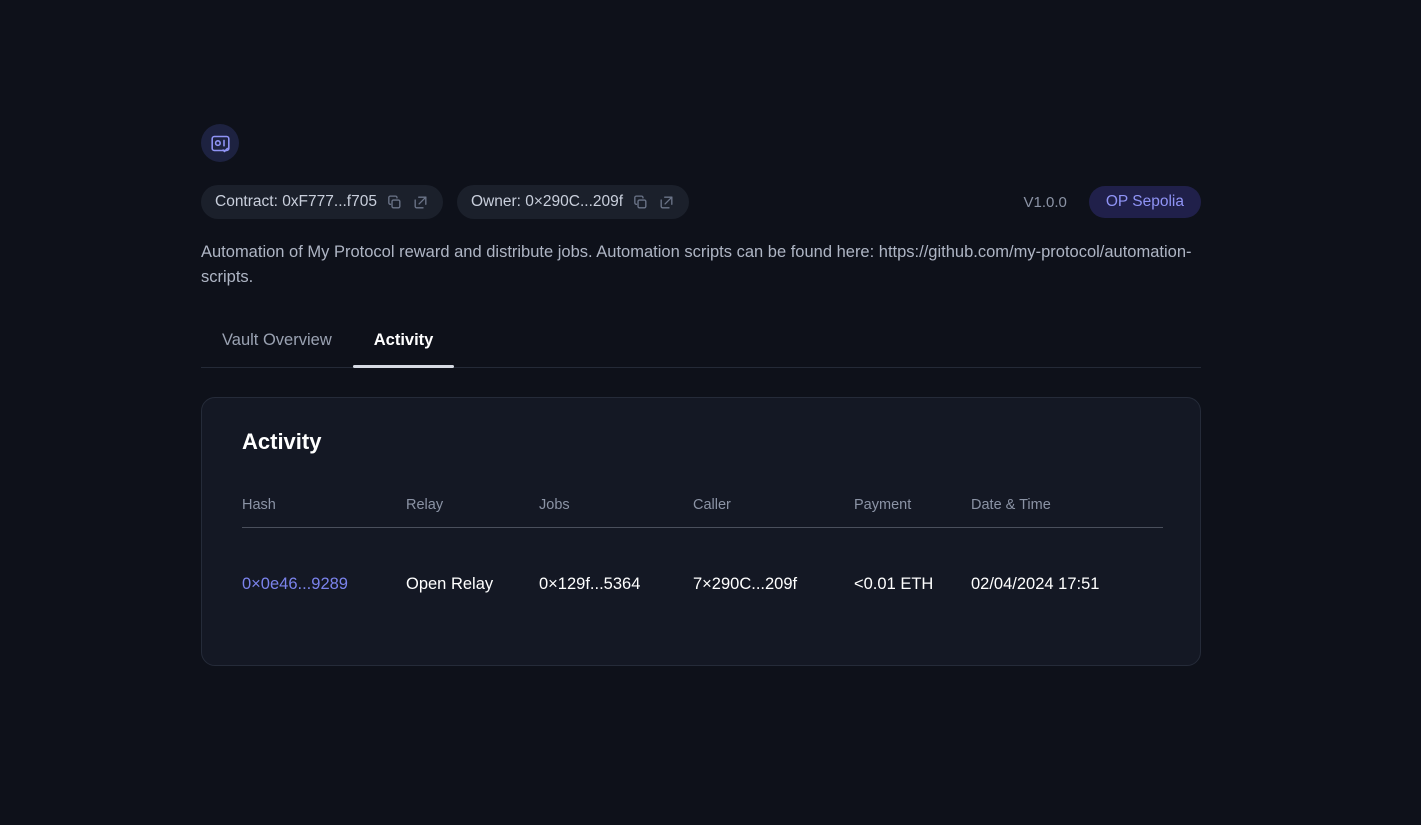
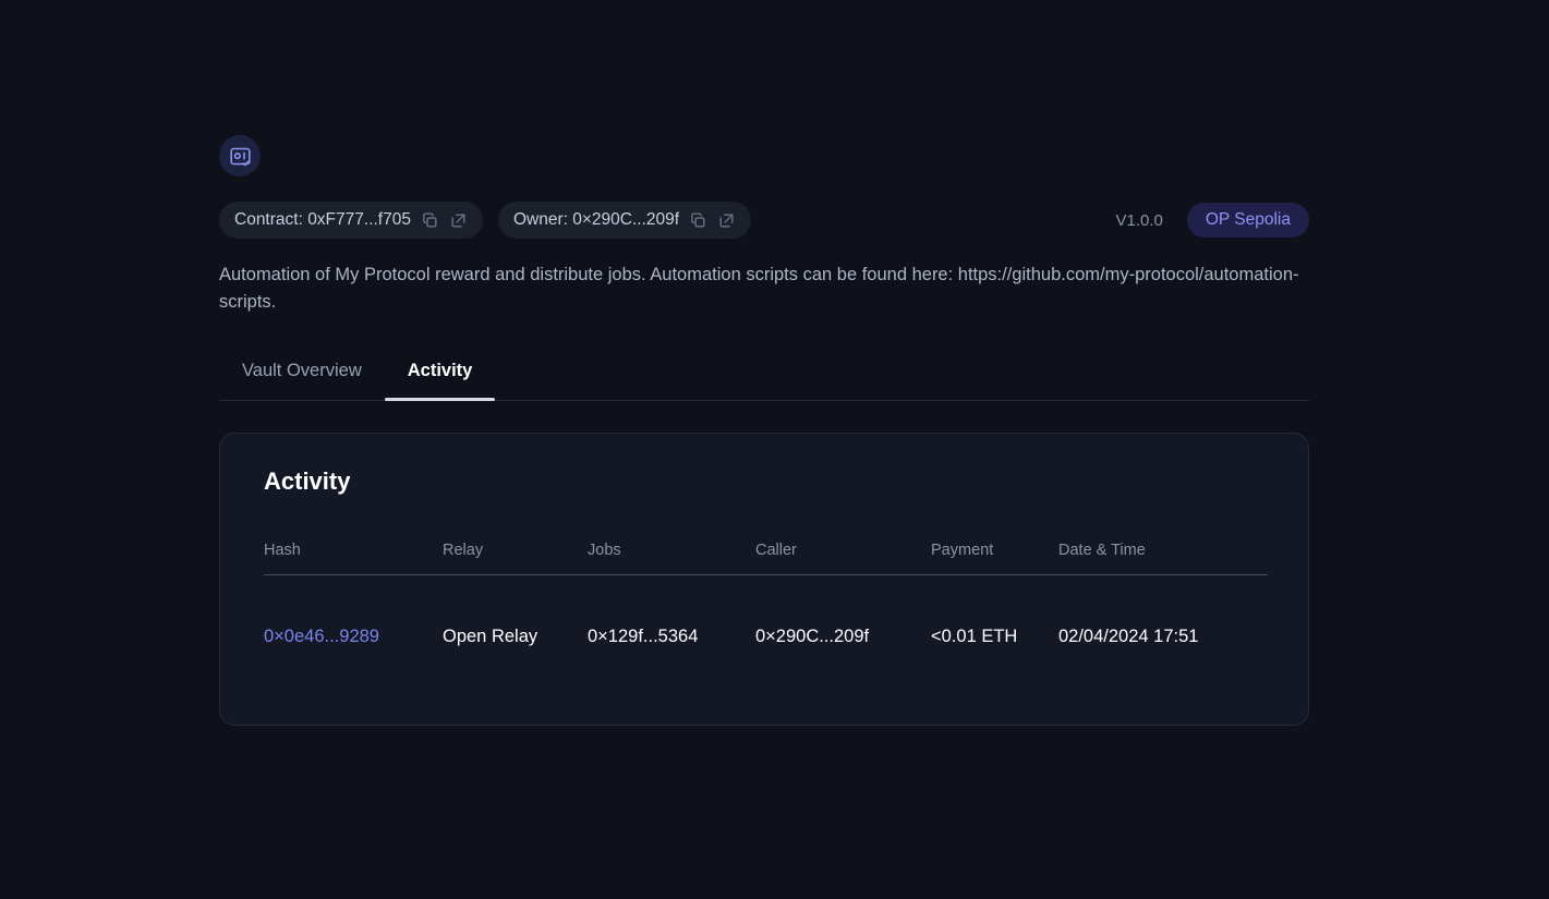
  Contract: 0xF777...f705
  Owner: 0×290C...209f
  V1.0.0
  OP Sepolia
  Automation of My Protocol reward and distribute jobs. Automation scripts can be found here: https://github.com/my-protocol/automation-scripts.
  Vault Overview
  Activity
  Activity
  Hash	Relay	Jobs	Caller	Payment	Date & Time
- 0×0e46...9289	Open Relay	0×129f...5364	7×290C...209f	<0.01 ETH	02/04/2024 17:51
+ 0×0e46...9289	Open Relay	0×129f...5364	0×290C...209f	<0.01 ETH	02/04/2024 17:51
